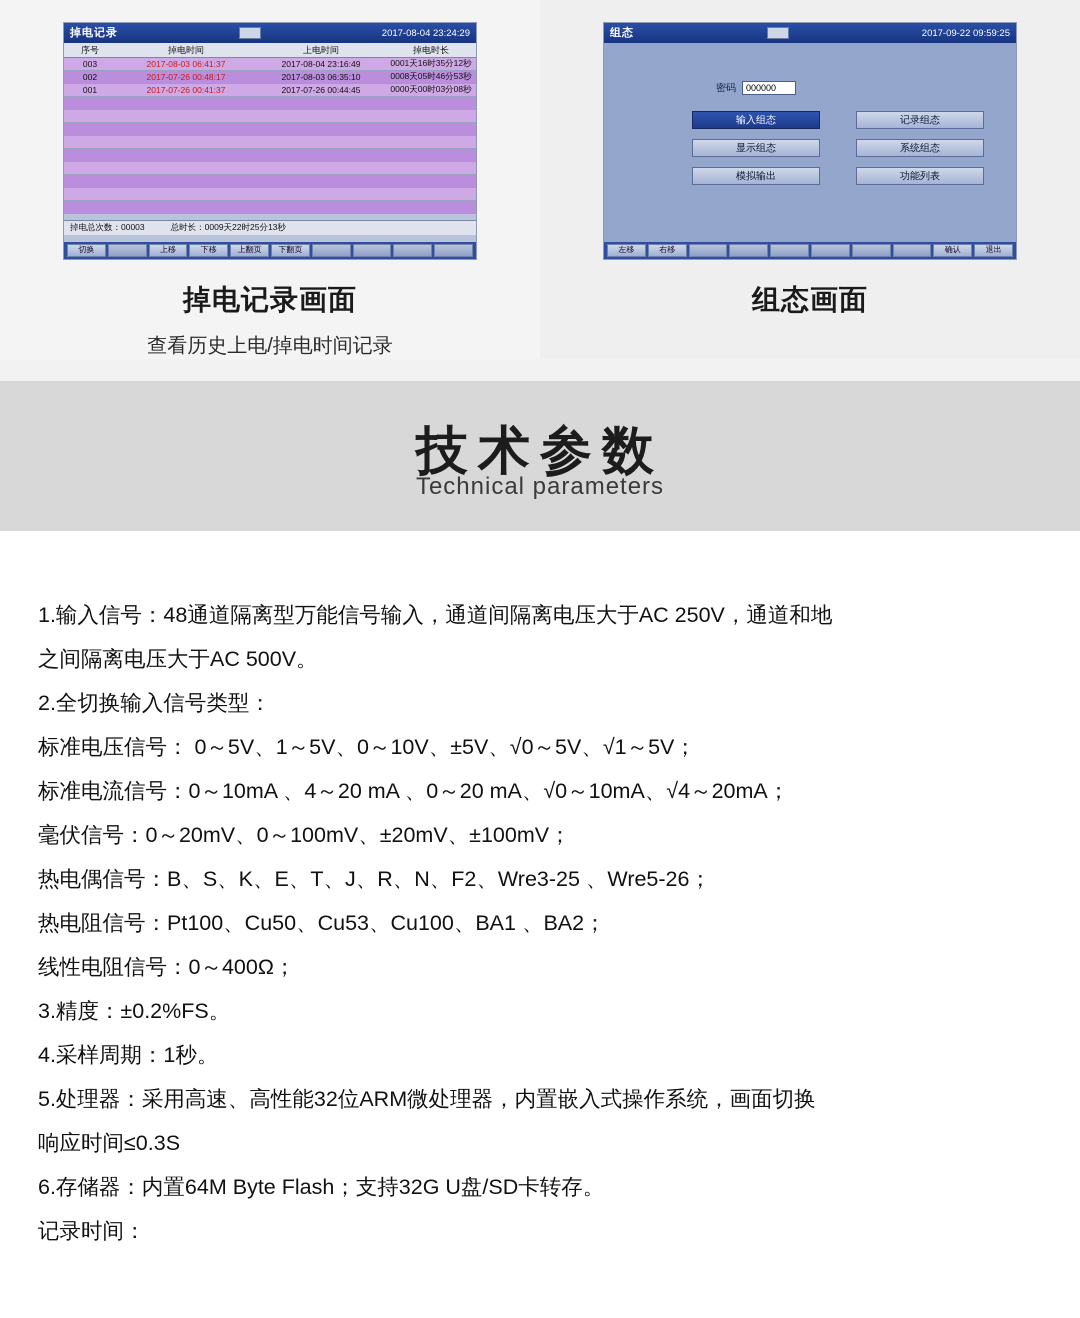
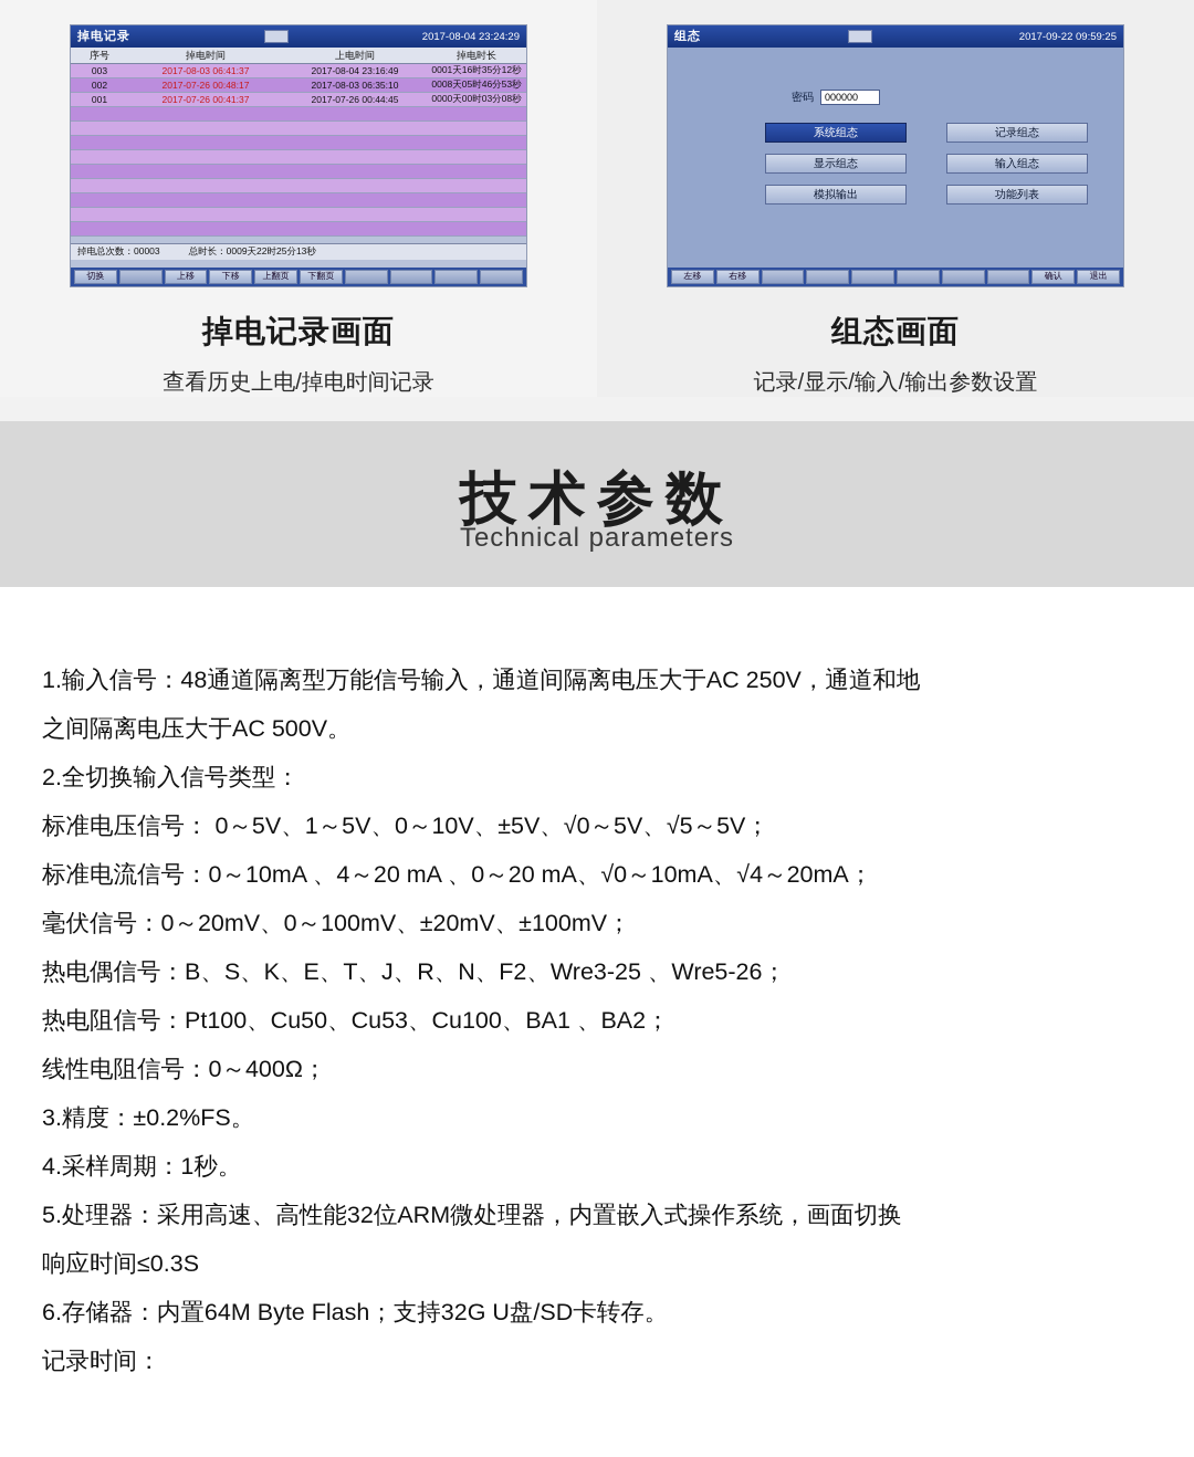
  掉电记录
  2017-08-04 23:24:29
  序号
  掉电时间
  上电时间
  掉电时长
  003
  2017-08-03 06:41:37
  2017-08-04 23:16:49
  0001天16时35分12秒
  002
  2017-07-26 00:48:17
  2017-08-03 06:35:10
  0008天05时46分53秒
  001
  2017-07-26 00:41:37
  2017-07-26 00:44:45
  0000天00时03分08秒
  掉电总次数：00003
  总时长：0009天22时25分13秒
  切换
  上移
  下移
  上翻页
  下翻页
  掉电记录画面
  查看历史上电/掉电时间记录
  组态
  2017-09-22 09:59:25
  密码
  000000
- 输入组态
+ 系统组态
  记录组态
  显示组态
- 系统组态
+ 输入组态
  模拟输出
  功能列表
  左移
  右移
  确认
  退出
  组态画面
+ 记录/显示/输入/输出参数设置
  技术参数
  Technical parameters
  1.输入信号：48通道隔离型万能信号输入，通道间隔离电压大于AC 250V，通道和地
  之间隔离电压大于AC 500V。
  2.全切换输入信号类型：
- 标准电压信号： 0～5V、1～5V、0～10V、±5V、√0～5V、√1～5V；
+ 标准电压信号： 0～5V、1～5V、0～10V、±5V、√0～5V、√5～5V；
  标准电流信号：0～10mA 、4～20 mA 、0～20 mA、√0～10mA、√4～20mA；
  毫伏信号：0～20mV、0～100mV、±20mV、±100mV；
  热电偶信号：B、S、K、E、T、J、R、N、F2、Wre3-25 、Wre5-26；
  热电阻信号：Pt100、Cu50、Cu53、Cu100、BA1 、BA2；
  线性电阻信号：0～400Ω；
  3.精度：±0.2%FS。
  4.采样周期：1秒。
  5.处理器：采用高速、高性能32位ARM微处理器，内置嵌入式操作系统，画面切换
  响应时间≤0.3S
  6.存储器：内置64M Byte Flash；支持32G U盘/SD卡转存。
  记录时间：
